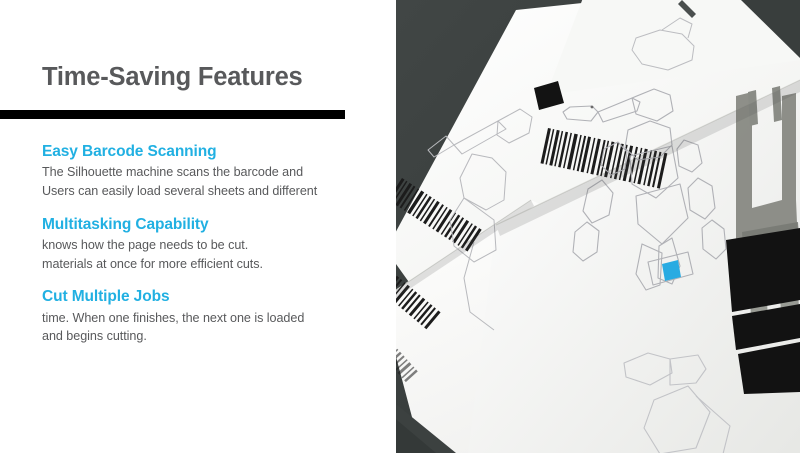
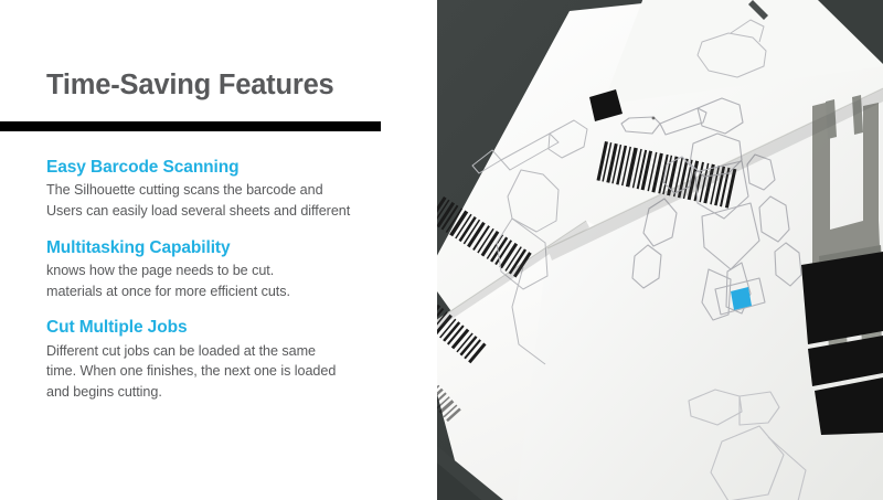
  Time-Saving Features
  Easy Barcode Scanning
- The Silhouette machine scans the barcode and
+ The Silhouette cutting scans the barcode and
  Users can easily load several sheets and different
  Multitasking Capability
  knows how the page needs to be cut.
  materials at once for more efficient cuts.
  Cut Multiple Jobs
+ Different cut jobs can be loaded at the same
  time. When one finishes, the next one is loaded
  and begins cutting.
